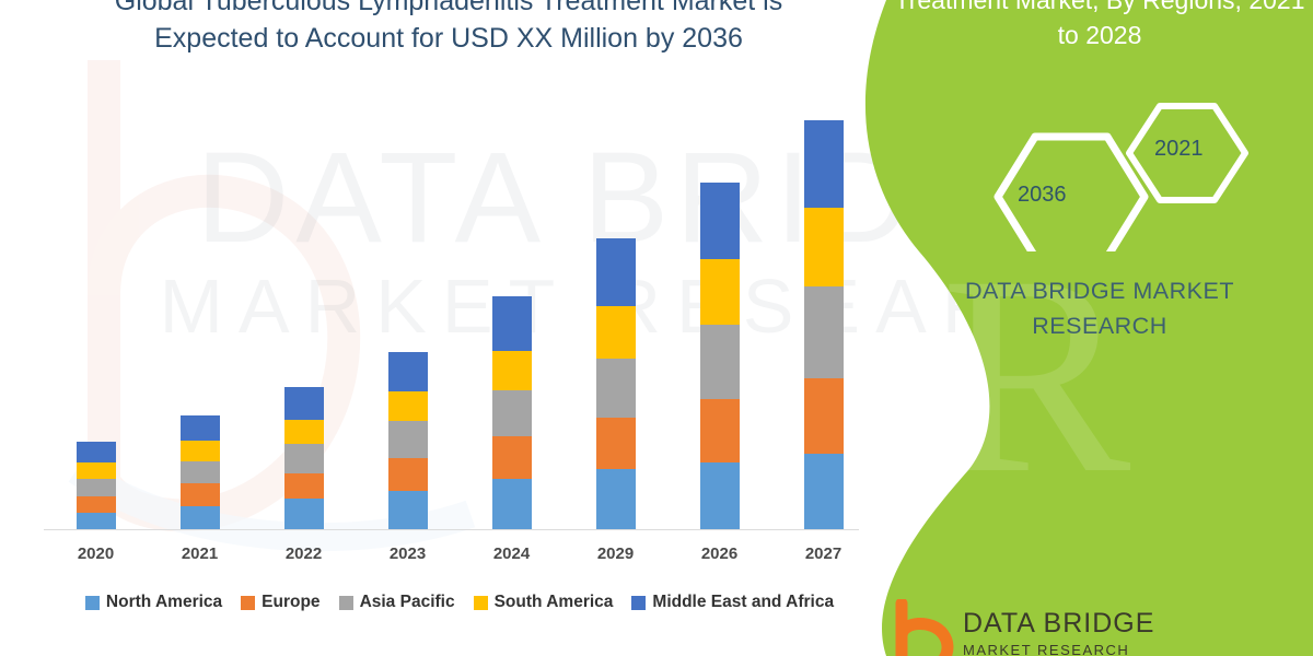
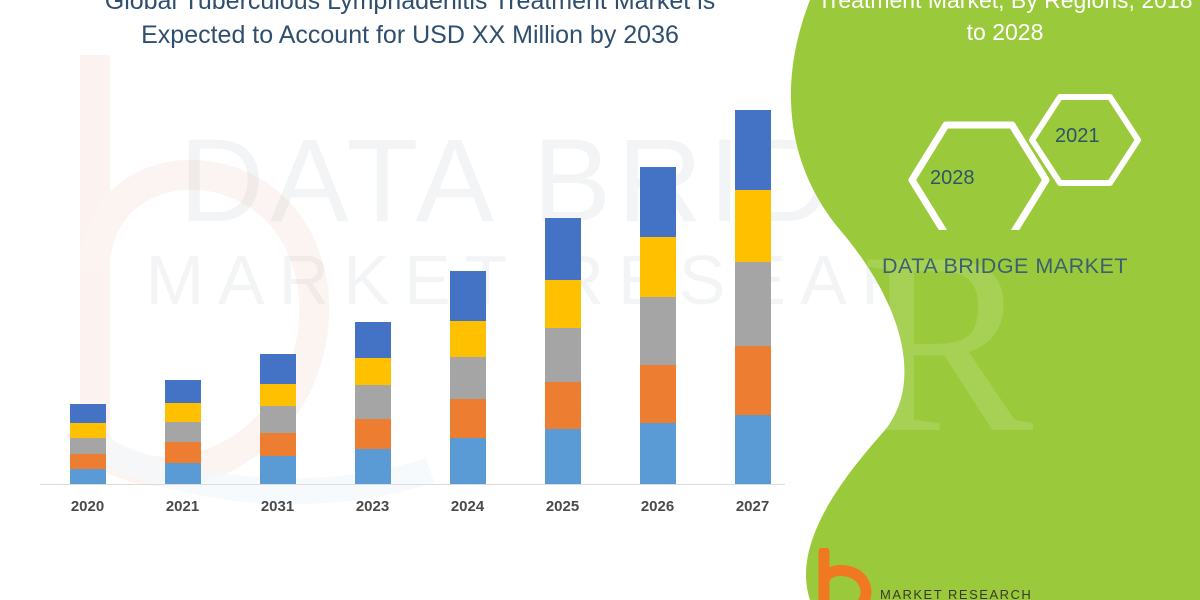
  DATA BID
  Global Tuberculous Lymphadenitis Treatment Market is Expected to Account for USD XX Million by 2036
  2020
  2021
- 2022
+ 2031
  2023
  2024
- 2029
+ 2025
  2026
  2027
- North America
- Europe
- Asia Pacific
- South America
- Middle East and Africa
  R
- Treatment Market, By Regions, 2021 to 2028
+ Treatment Market, By Regions, 2018 to 2028
- 2036
+ 2028
  2021
  DATA BRIDGE MARKET
- RESEARCH
- DATA BRIDGE
  MARKET RESEARCH
